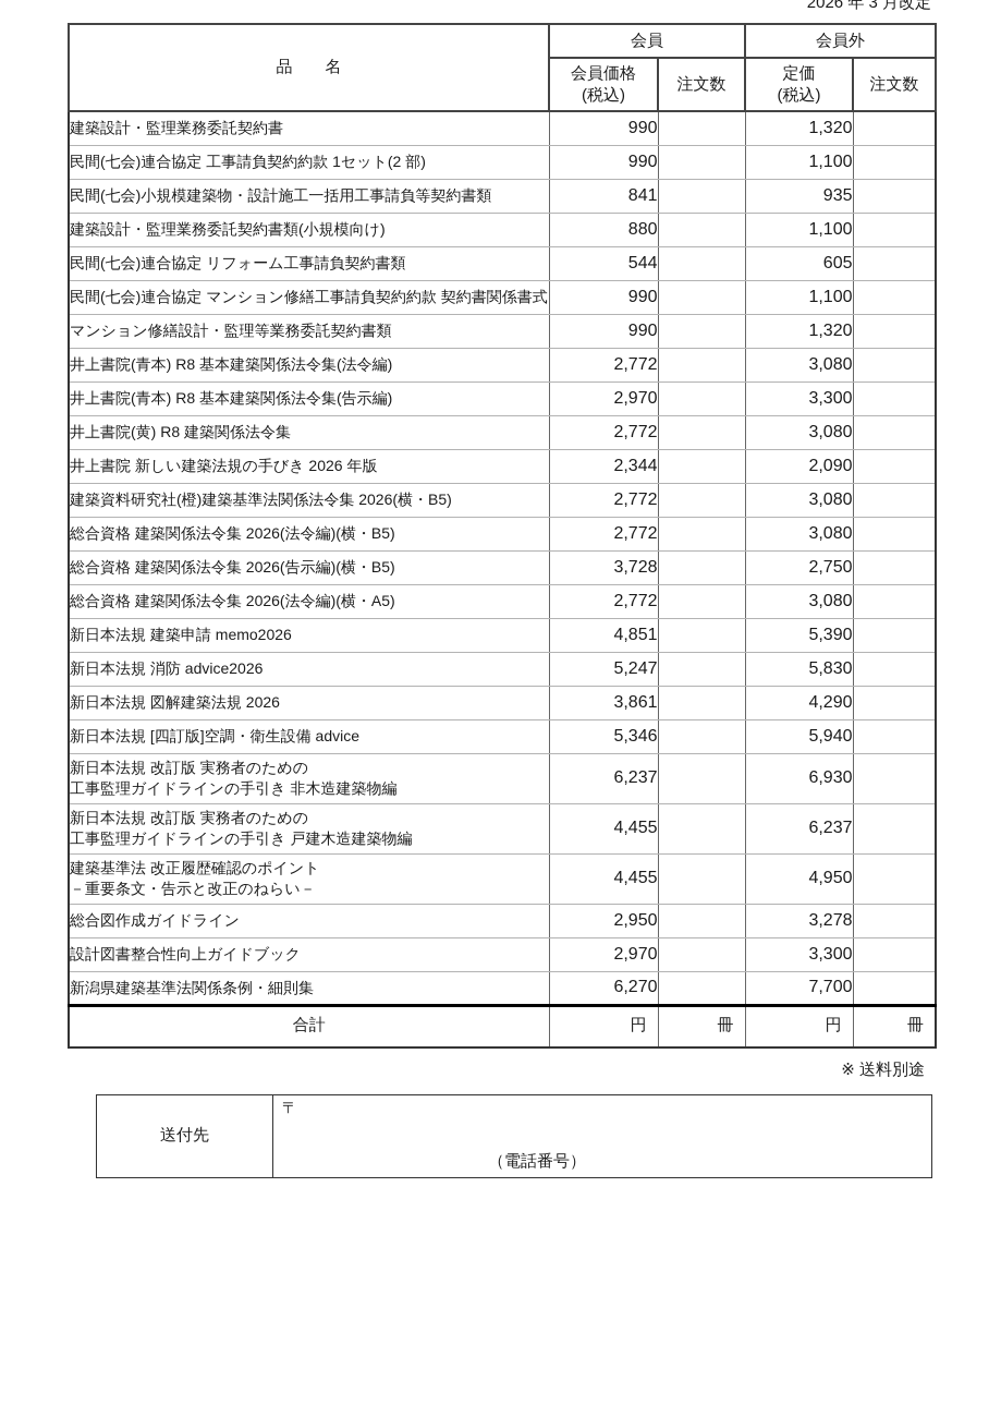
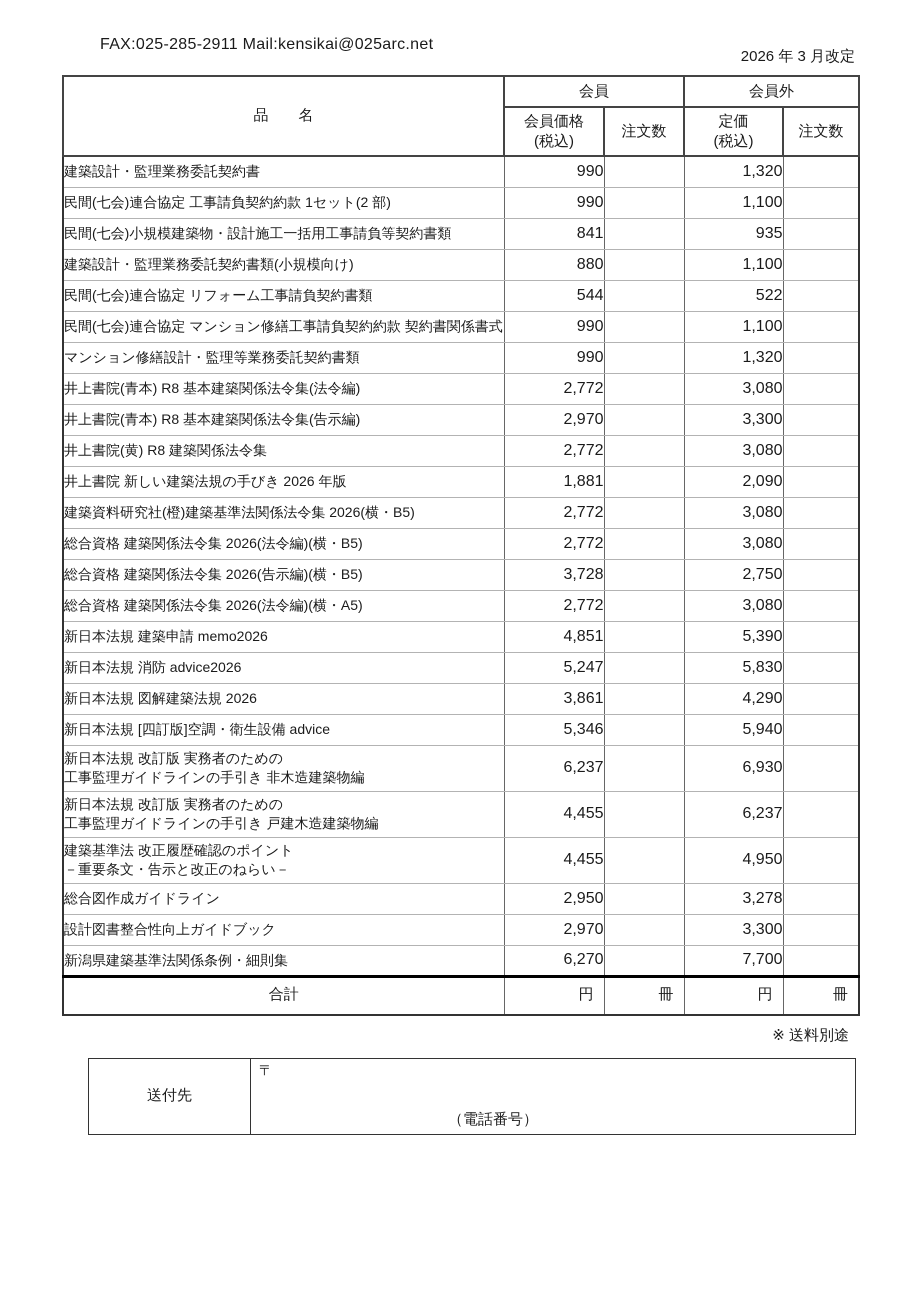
+ FAX:025-285-2911 Mail:kensikai@025arc.net
  2026 年 3 月改定
  品 名	会員	会員外
  会員価格 (税込)	注文数	定価 (税込)	注文数
  建築設計・監理業務委託契約書	990		1,320
  民間(七会)連合協定 工事請負契約約款 1セット(2 部)	990		1,100
  民間(七会)小規模建築物・設計施工一括用工事請負等契約書類	841		935
  建築設計・監理業務委託契約書類(小規模向け)	880		1,100
- 民間(七会)連合協定 リフォーム工事請負契約書類	544		605
+ 民間(七会)連合協定 リフォーム工事請負契約書類	544		522
  民間(七会)連合協定 マンション修繕工事請負契約約款 契約書関係書式	990		1,100
  マンション修繕設計・監理等業務委託契約書類	990		1,320
  井上書院(青本) R8 基本建築関係法令集(法令編)	2,772		3,080
  井上書院(青本) R8 基本建築関係法令集(告示編)	2,970		3,300
  井上書院(黄) R8 建築関係法令集	2,772		3,080
- 井上書院 新しい建築法規の手びき 2026 年版	2,344		2,090
+ 井上書院 新しい建築法規の手びき 2026 年版	1,881		2,090
  建築資料研究社(橙)建築基準法関係法令集 2026(横・B5)	2,772		3,080
  総合資格 建築関係法令集 2026(法令編)(横・B5)	2,772		3,080
  総合資格 建築関係法令集 2026(告示編)(横・B5)	3,728		2,750
  総合資格 建築関係法令集 2026(法令編)(横・A5)	2,772		3,080
  新日本法規 建築申請 memo2026	4,851		5,390
  新日本法規 消防 advice2026	5,247		5,830
  新日本法規 図解建築法規 2026	3,861		4,290
  新日本法規 [四訂版]空調・衛生設備 advice	5,346		5,940
  新日本法規 改訂版 実務者のための 工事監理ガイドラインの手引き 非木造建築物編	6,237		6,930
  新日本法規 改訂版 実務者のための 工事監理ガイドラインの手引き 戸建木造建築物編	4,455		6,237
  建築基準法 改正履歴確認のポイント －重要条文・告示と改正のねらい－	4,455		4,950
  総合図作成ガイドライン	2,950		3,278
  設計図書整合性向上ガイドブック	2,970		3,300
  新潟県建築基準法関係条例・細則集	6,270		7,700
  合計	円	冊	円	冊
  ※ 送料別途
  送付先	〒 （電話番号）
